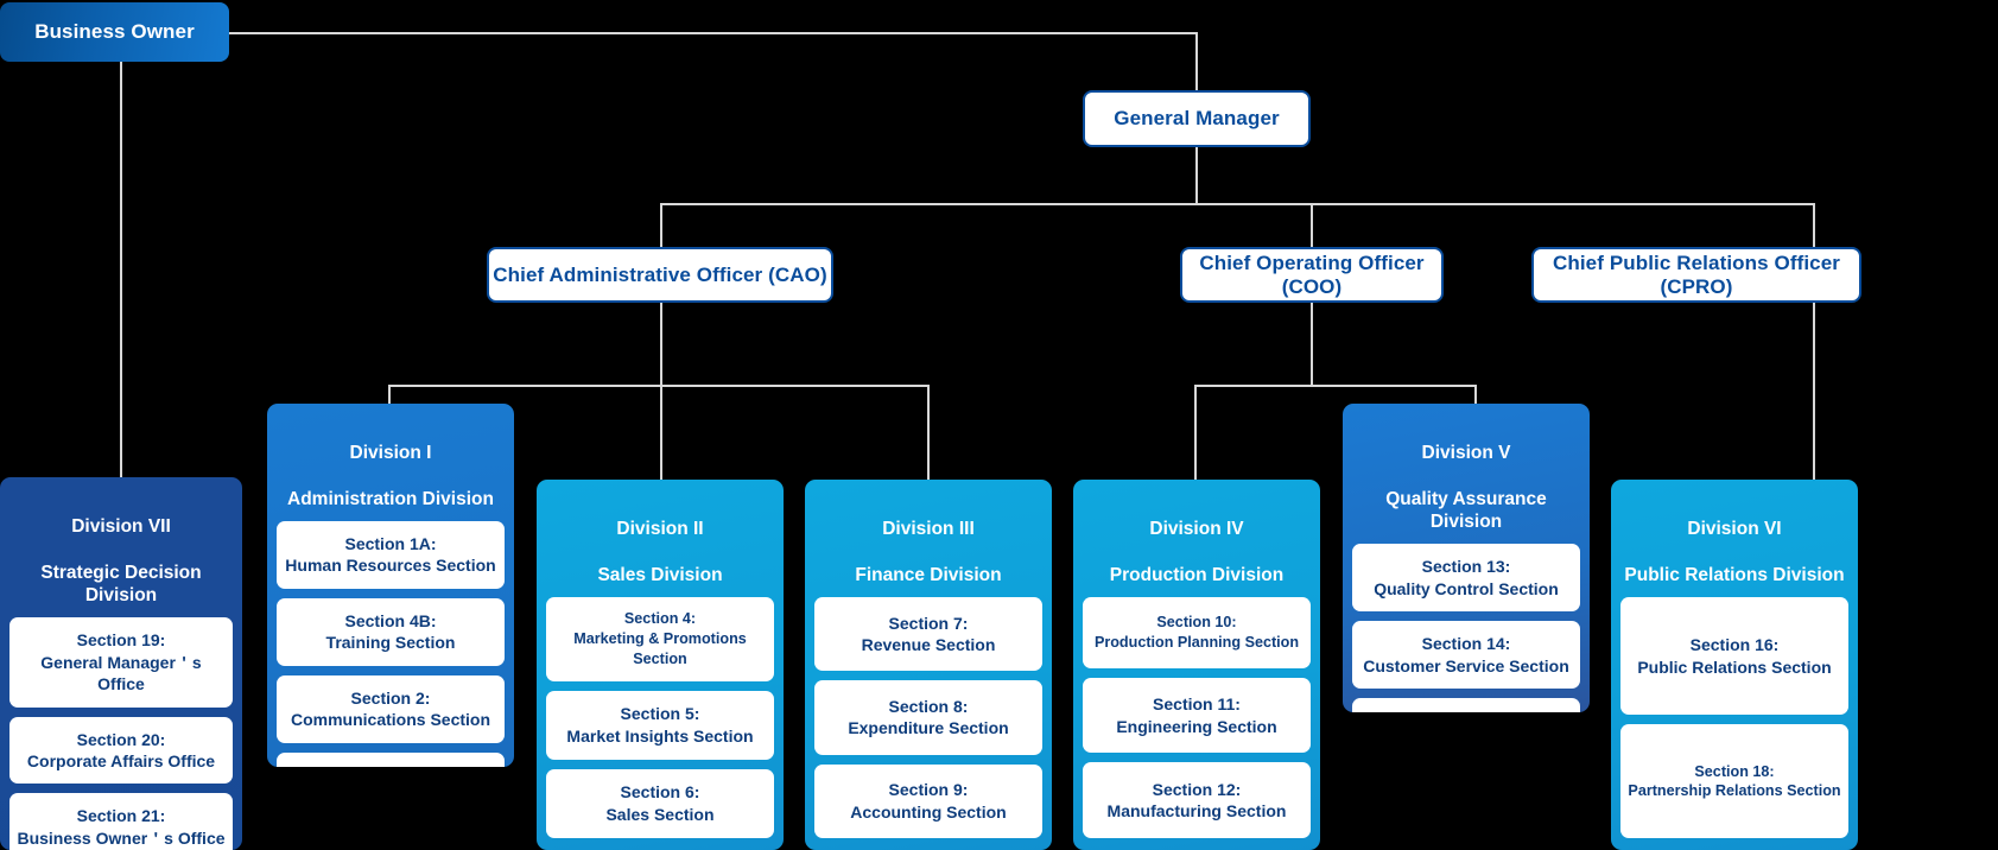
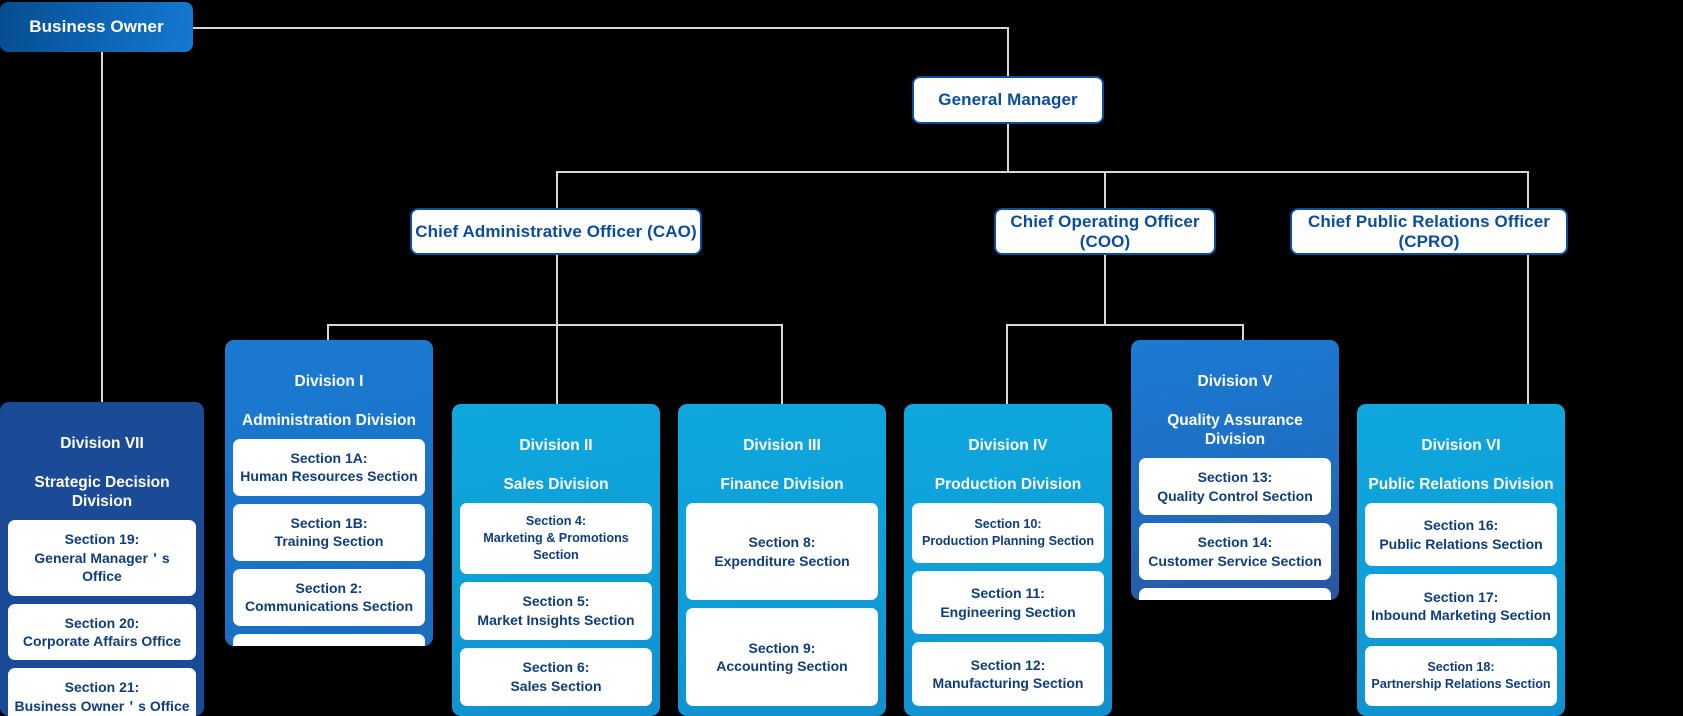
  Business Owner
  General Manager
  Chief Administrative Officer (CAO)
  Chief Operating Officer (COO)
  Chief Public Relations Officer (CPRO)
  Division VII
  Strategic Decision Division
  Section 19:
  General Manager＇s Office
  Section 20:
  Corporate Affairs Office
  Section 21:
  Business Owner＇s Office
  Division I
  Administration Division
  Section 1A:
  Human Resources Section
- Section 4B:
+ Section 1B:
  Training Section
  Section 2:
  Communications Section
  Division II
  Sales Division
  Section 4:
  Marketing & Promotions Section
  Section 5:
  Market Insights Section
  Section 6:
  Sales Section
  Division III
  Finance Division
- Section 7:
- Revenue Section
  Section 8:
  Expenditure Section
  Section 9:
  Accounting Section
  Division IV
  Production Division
  Section 10:
  Production Planning Section
  Section 11:
  Engineering Section
  Section 12:
  Manufacturing Section
  Division V
  Quality Assurance Division
  Section 13:
  Quality Control Section
  Section 14:
  Customer Service Section
  Division VI
  Public Relations Division
  Section 16:
  Public Relations Section
+ Section 17:
+ Inbound Marketing Section
  Section 18:
  Partnership Relations Section
